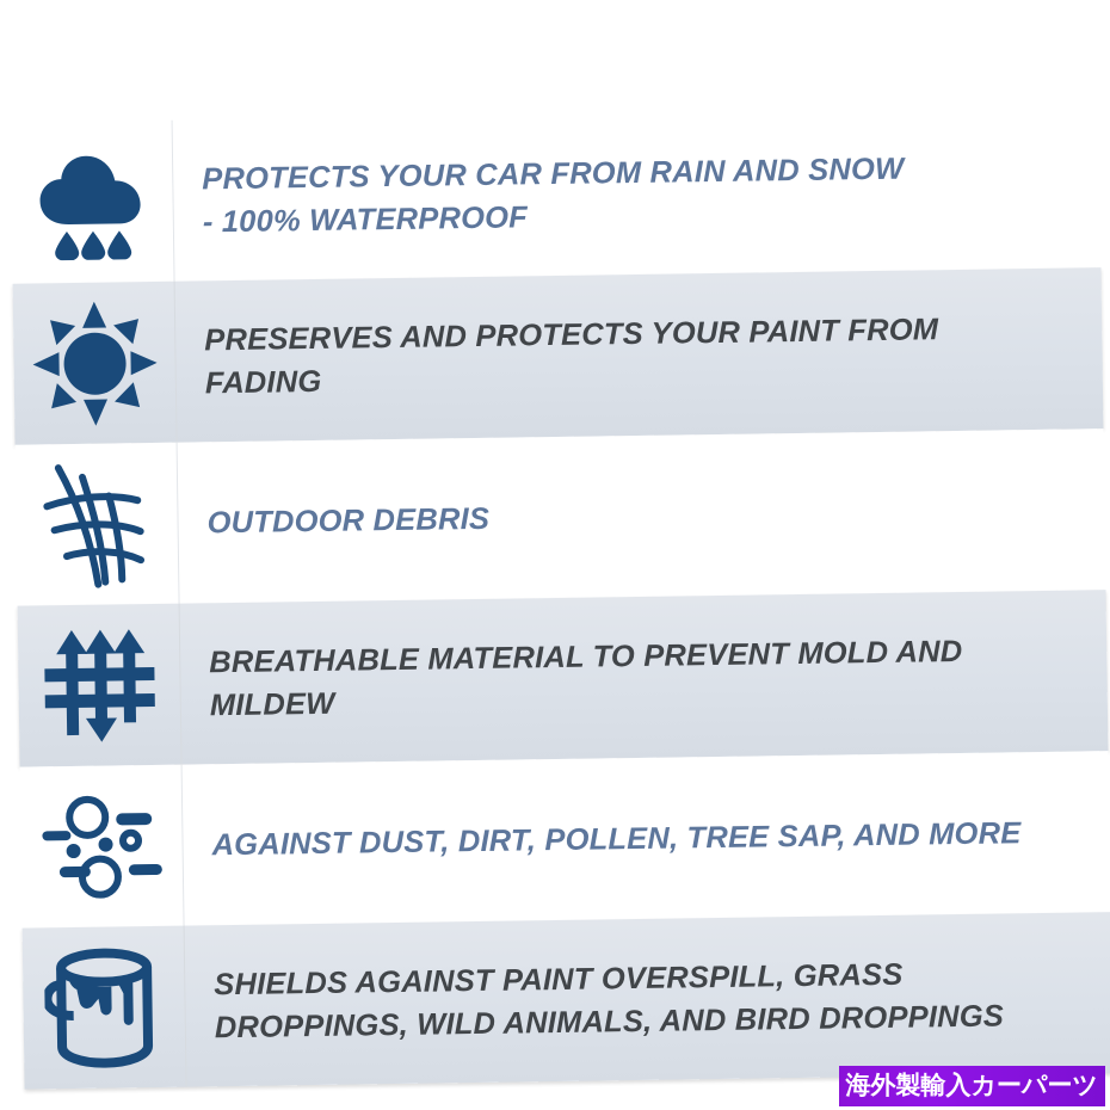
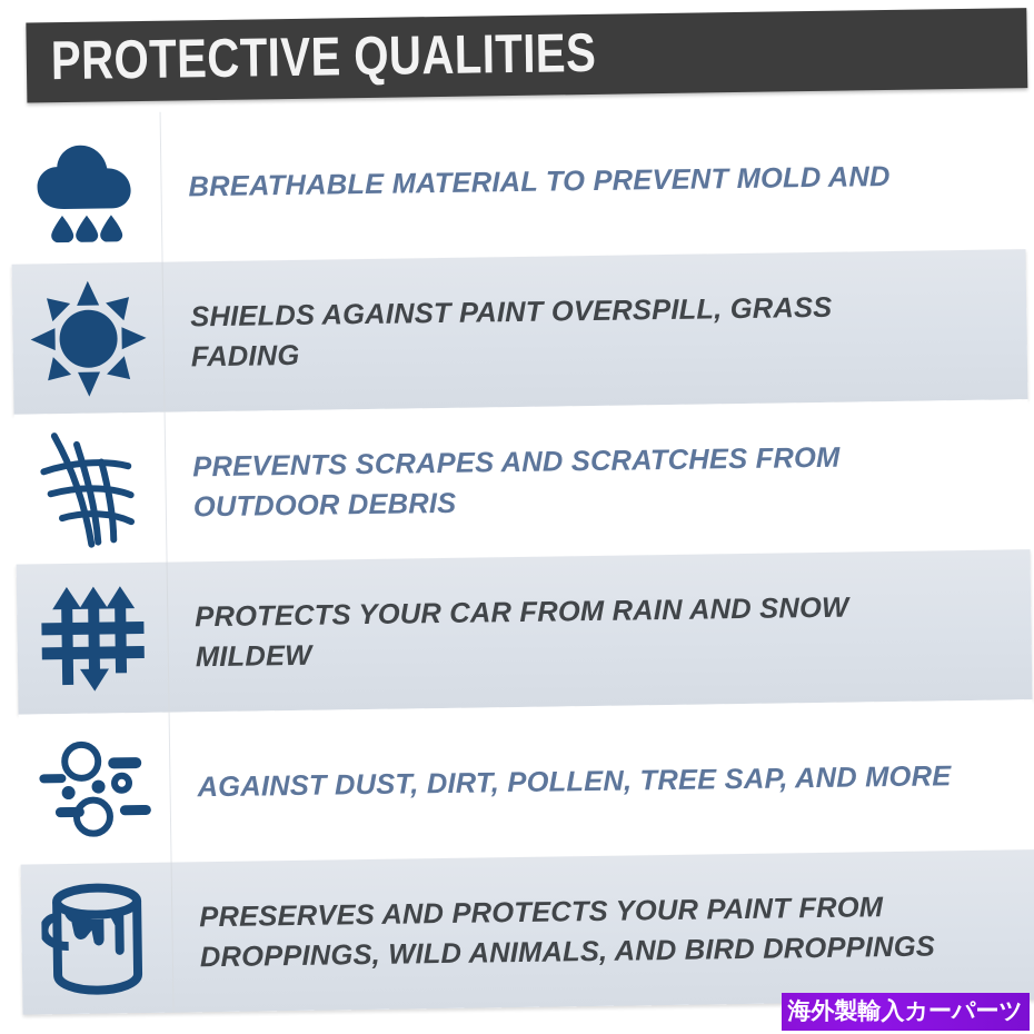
+ PROTECTIVE QUALITIES
- PROTECTS YOUR CAR FROM RAIN AND SNOW
+ BREATHABLE MATERIAL TO PREVENT MOLD AND
- - 100% WATERPROOF
- PRESERVES AND PROTECTS YOUR PAINT FROM
+ SHIELDS AGAINST PAINT OVERSPILL, GRASS
  FADING
+ PREVENTS SCRAPES AND SCRATCHES FROM
  OUTDOOR DEBRIS
- BREATHABLE MATERIAL TO PREVENT MOLD AND
+ PROTECTS YOUR CAR FROM RAIN AND SNOW
  MILDEW
  AGAINST DUST, DIRT, POLLEN, TREE SAP, AND MORE
- SHIELDS AGAINST PAINT OVERSPILL, GRASS
+ PRESERVES AND PROTECTS YOUR PAINT FROM
  DROPPINGS, WILD ANIMALS, AND BIRD DROPPINGS
  海外製輸入カーパーツ
